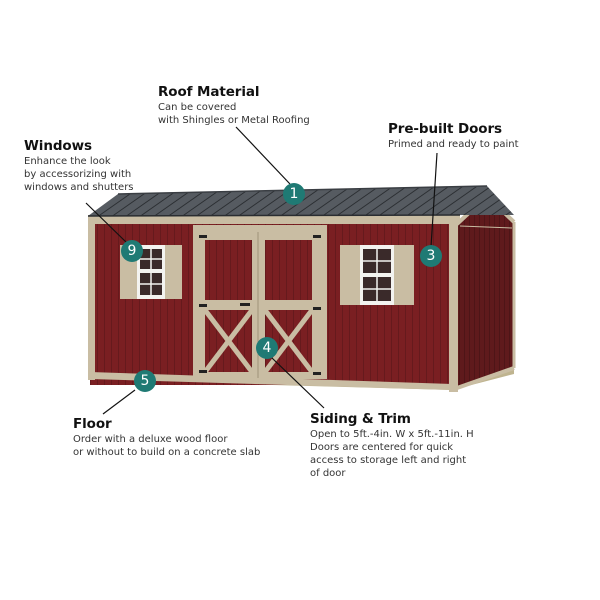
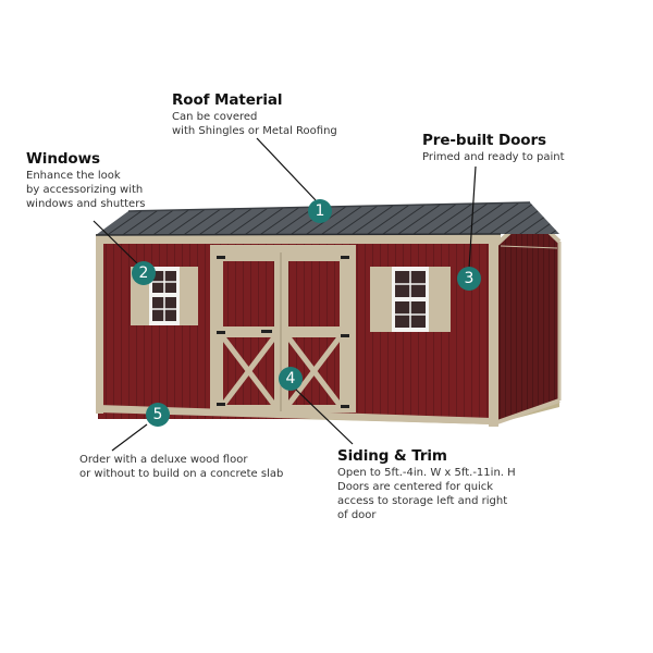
  1
- 9
+ 2
  3
  4
  5
  Roof Material
  Can be covered
  with Shingles or Metal Roofing
  Windows
  Enhance the look
  by accessorizing with
  windows and shutters
  Pre-built Doors
  Primed and ready to paint
  Siding & Trim
  Open to 5ft.-4in. W x 5ft.-11in. H
  Doors are centered for quick
  access to storage left and right
  of door
- Floor
  Order with a deluxe wood floor
  or without to build on a concrete slab
